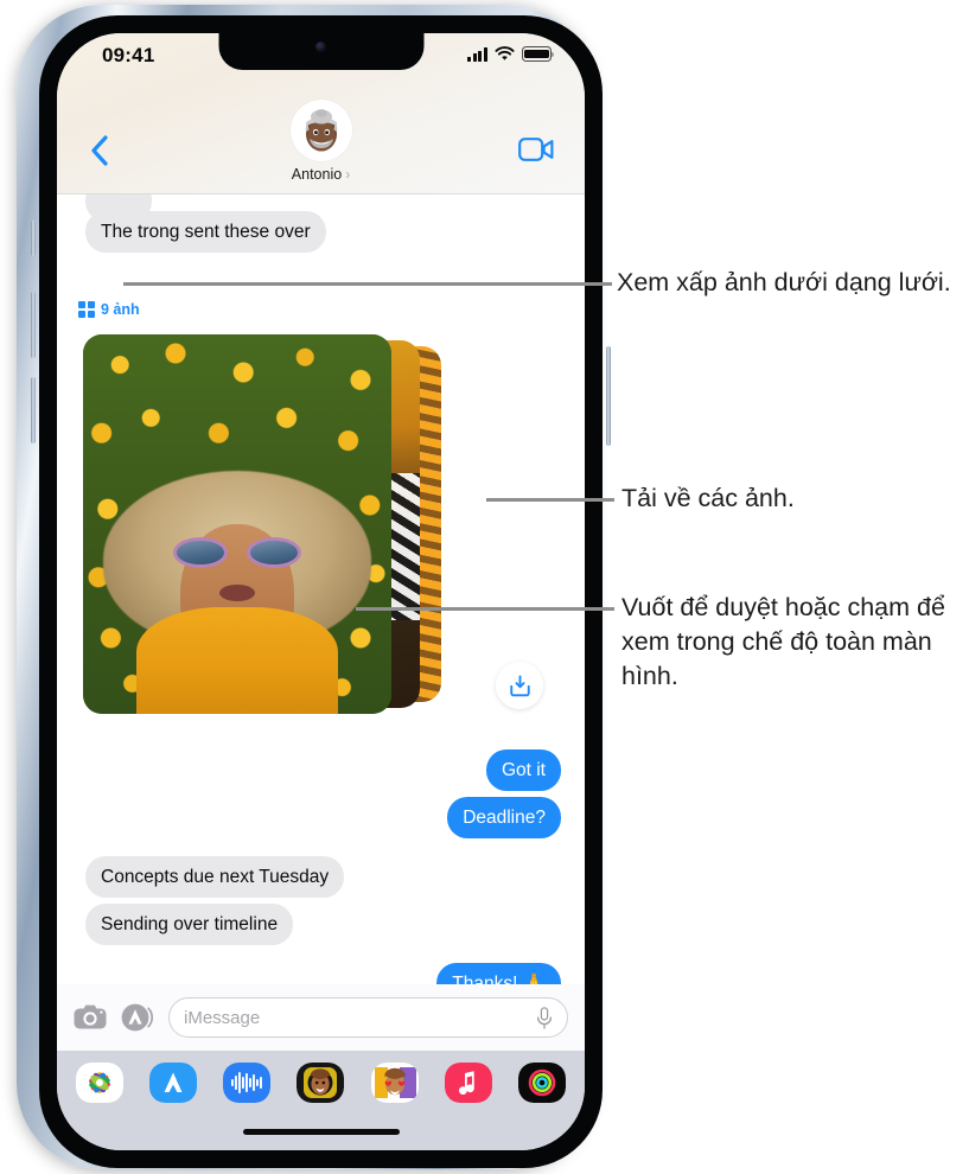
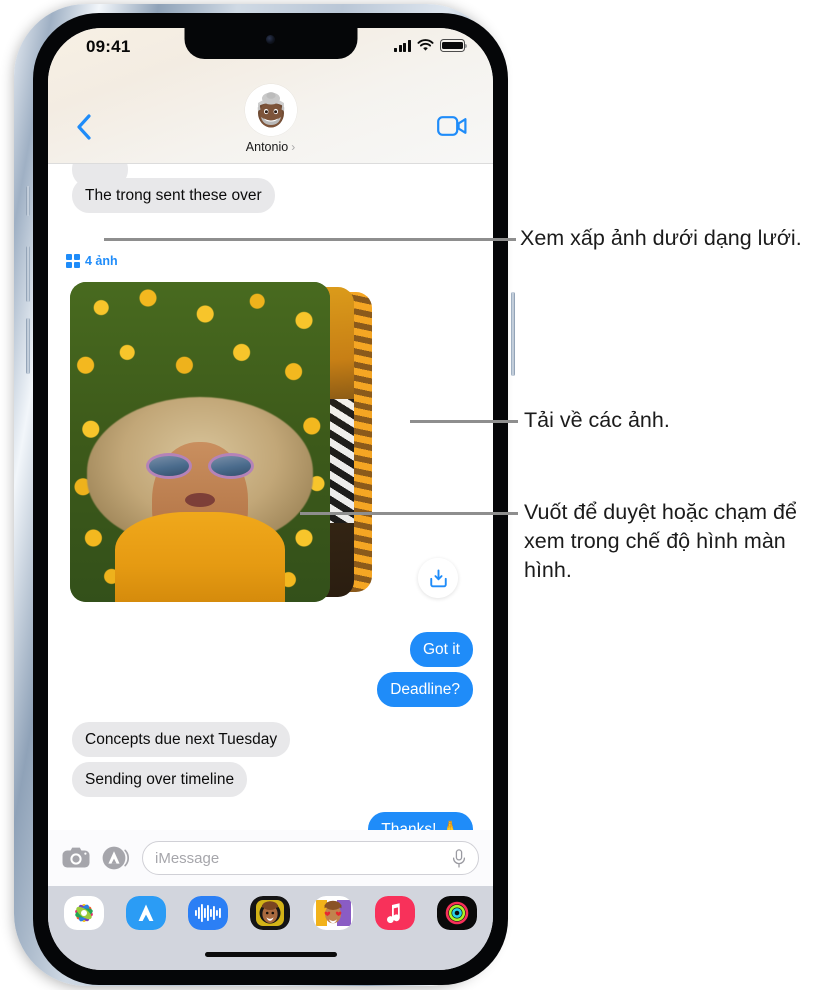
  09:41
  Antonio
  ›
  The trong sent these over
- 9 ảnh
+ 4 ảnh
  Got it
  Deadline?
  Concepts due next Tuesday
  Sending over timeline
  iMessage
  Xem xấp ảnh dưới dạng lưới.
  Tải về các ảnh.
- Vuốt để duyệt hoặc chạm để xem trong chế độ toàn màn hình.
+ Vuốt để duyệt hoặc chạm để xem trong chế độ hình màn hình.
